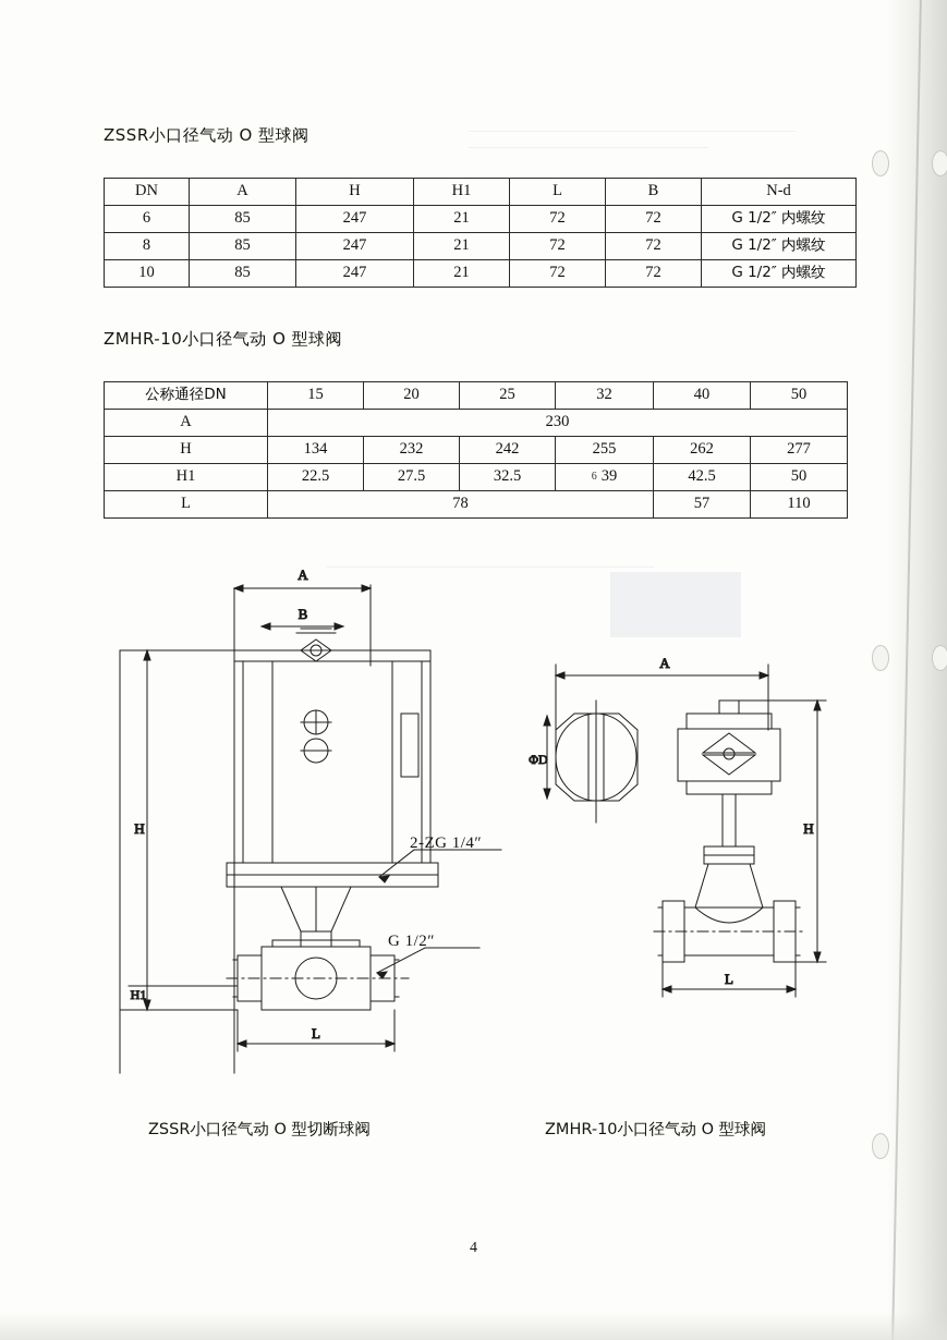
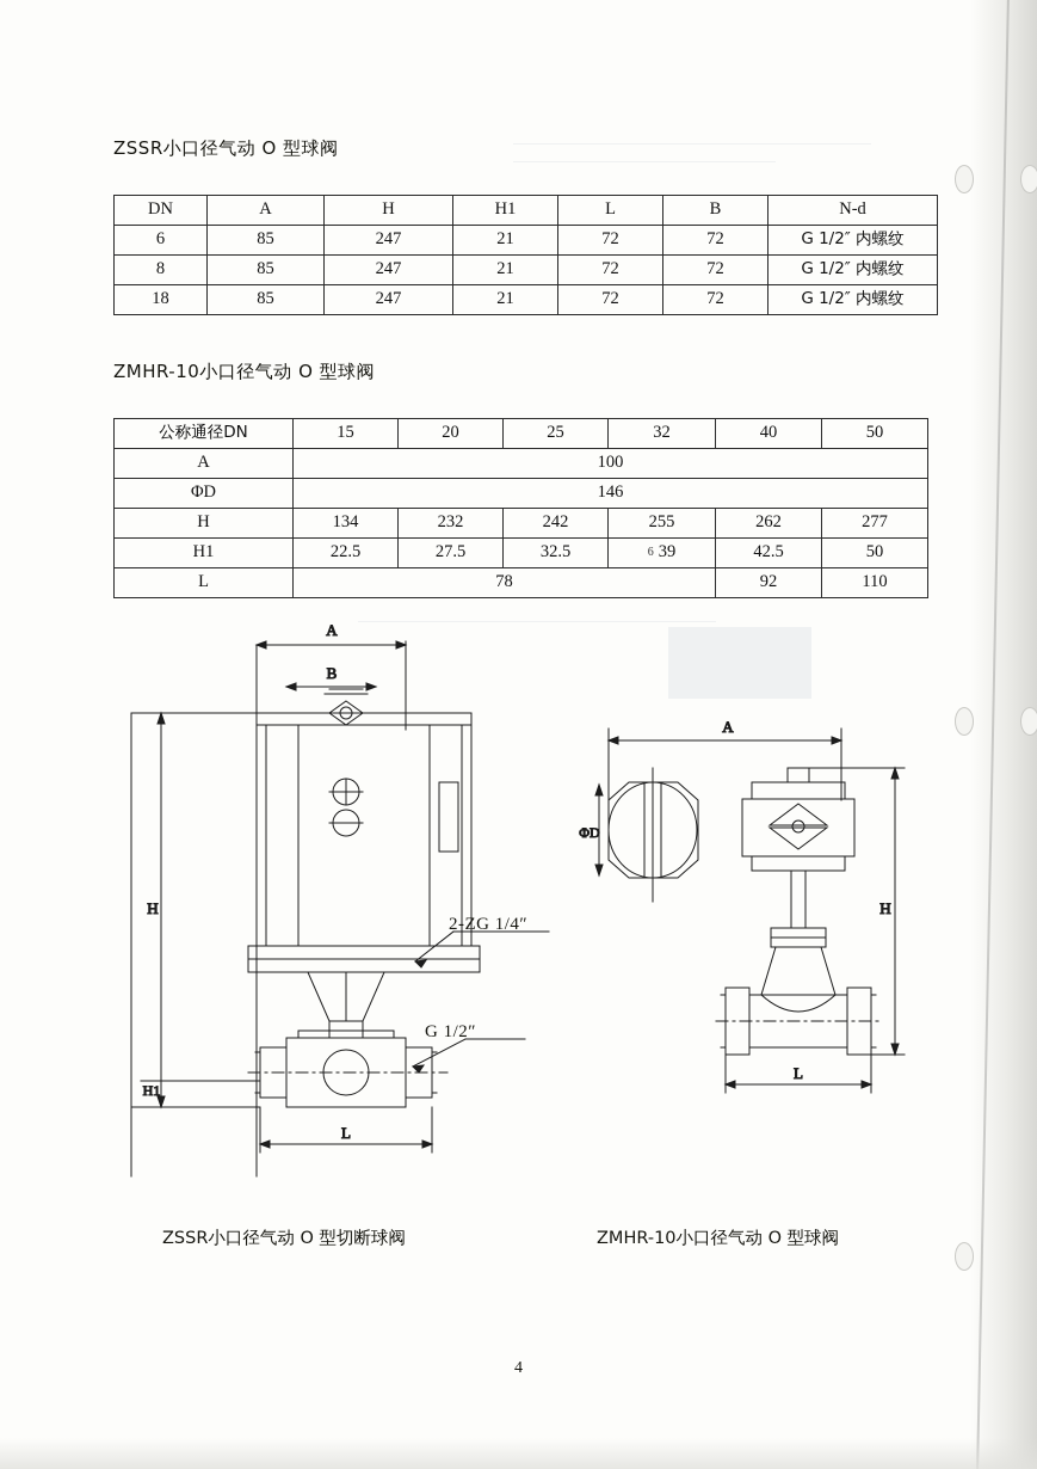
  ZSSR小口径气动 O 型球阀
  DN	A	H	H1	L	B	N-d
  6	85	247	21	72	72	G 1/2″ 内螺纹
  8	85	247	21	72	72	G 1/2″ 内螺纹
- 10	85	247	21	72	72	G 1/2″ 内螺纹
+ 18	85	247	21	72	72	G 1/2″ 内螺纹
  ZMHR-10小口径气动 O 型球阀
  公称通径DN	15	20	25	32	40	50
- A	230
+ A	100
+ ΦD	146
  H	134	232	242	255	262	277
  H1	22.5	27.5	32.5	6 39	42.5	50
- L	78	57	110
+ L	78	92	110
  A
  B
  H
  H1
  L
  A
  ΦD
  H
  L
  2-ZG 1/4″
  G 1/2″
  ZSSR小口径气动 O 型切断球阀
  ZMHR-10小口径气动 O 型球阀
  4
